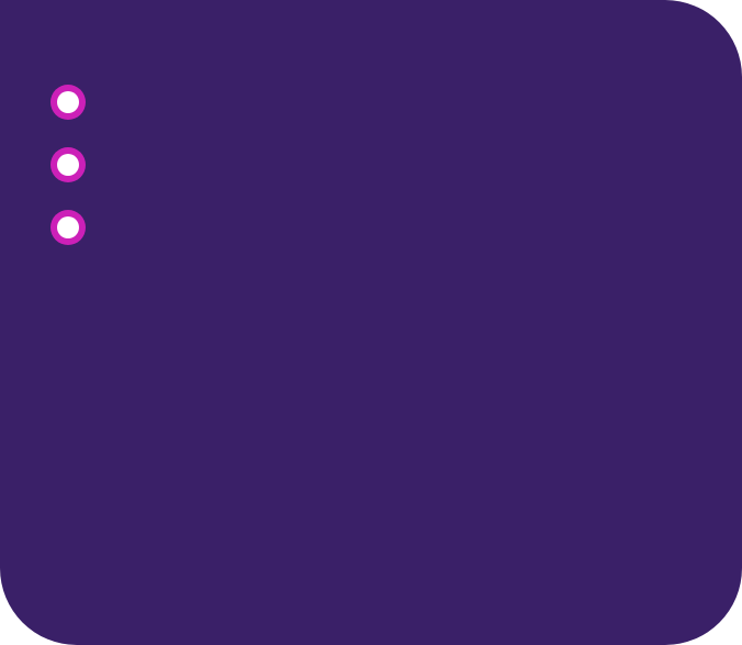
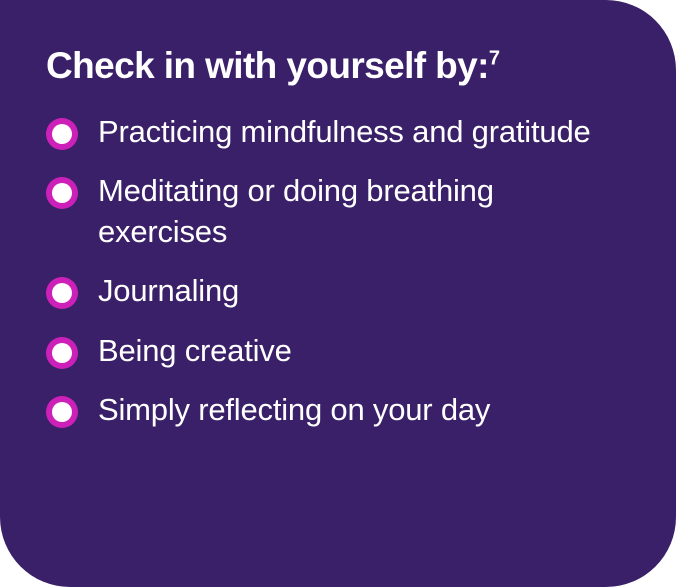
+ Check in with yourself by:7
+ Practicing mindfulness and gratitude
+ Meditating or doing breathing exercises
+ Journaling
+ Being creative
+ Simply reflecting on your day
